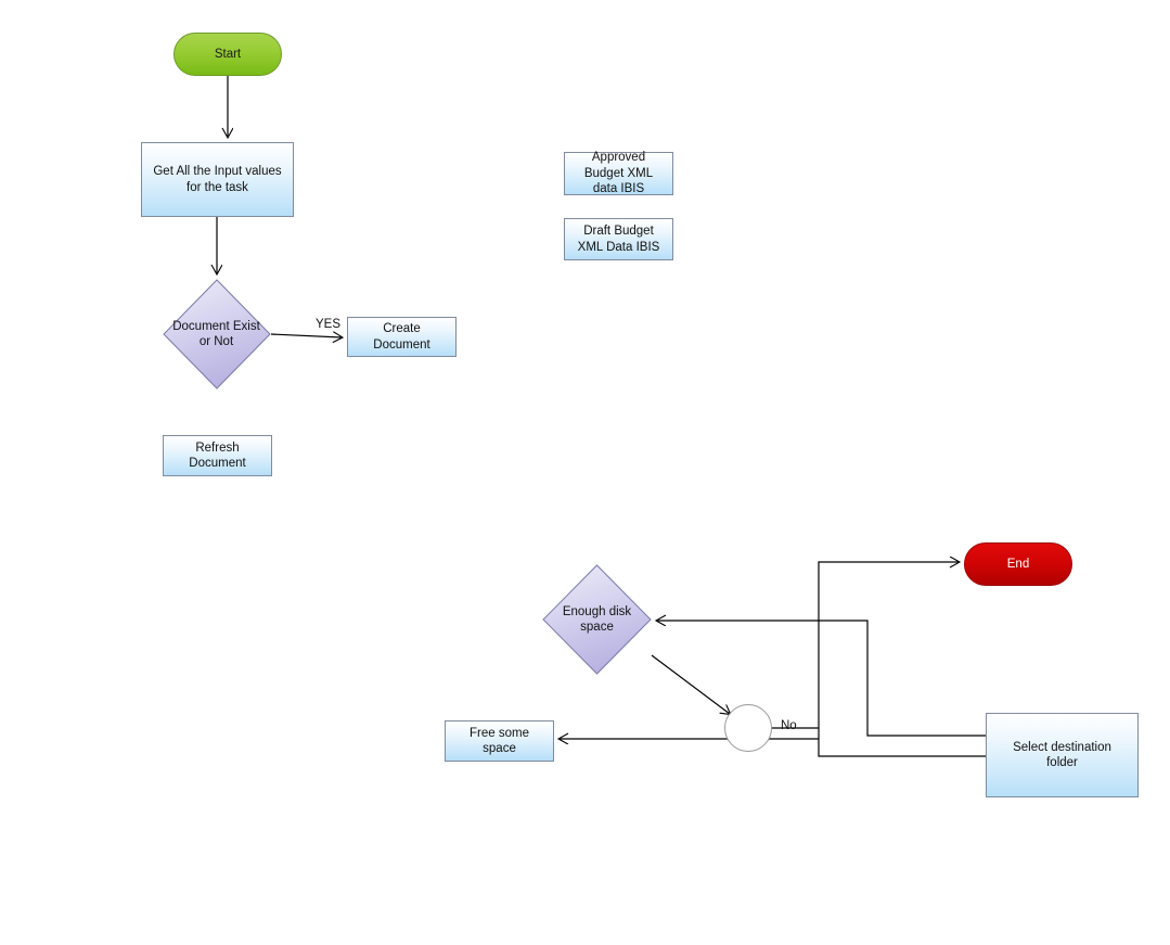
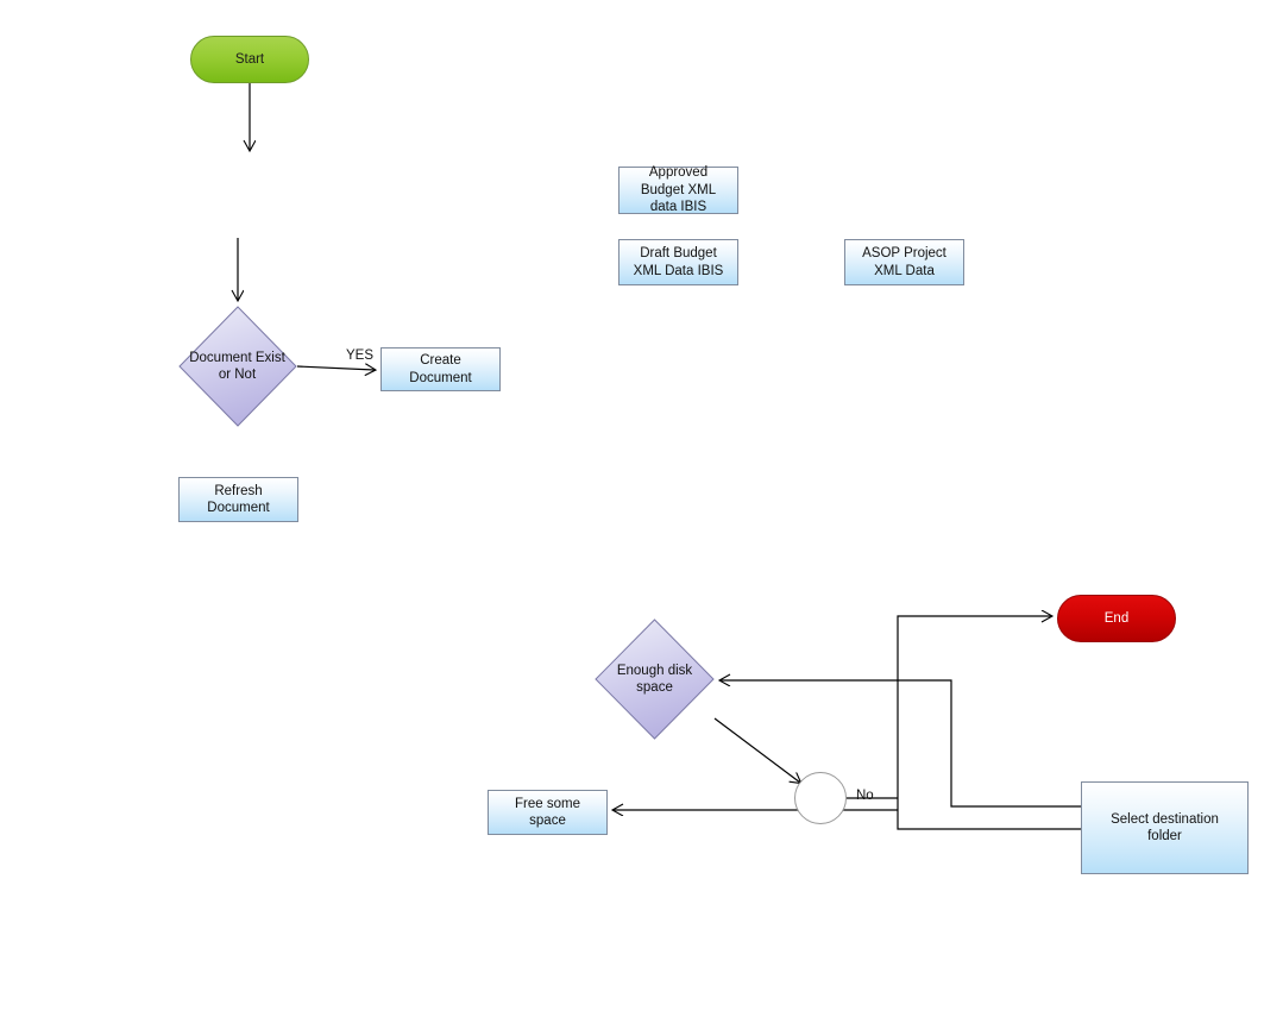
  Start
- Get All the Input values
- for the task
  Document Exist
  or Not
  Create
  Document
  Refresh
  Document
  Approved
  Budget XML
  data IBIS
  Draft Budget
  XML Data IBIS
+ ASOP Project
+ XML Data
  Enough disk
  space
  Free some
  space
  Select destination
  folder
  End
  YES
  No
